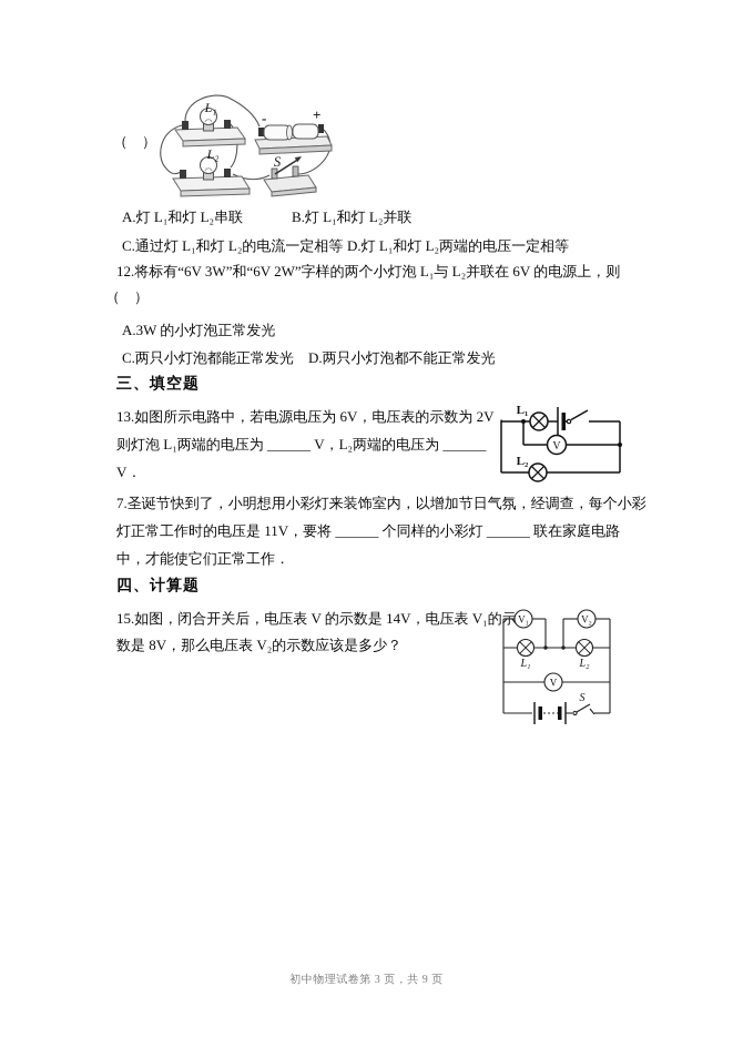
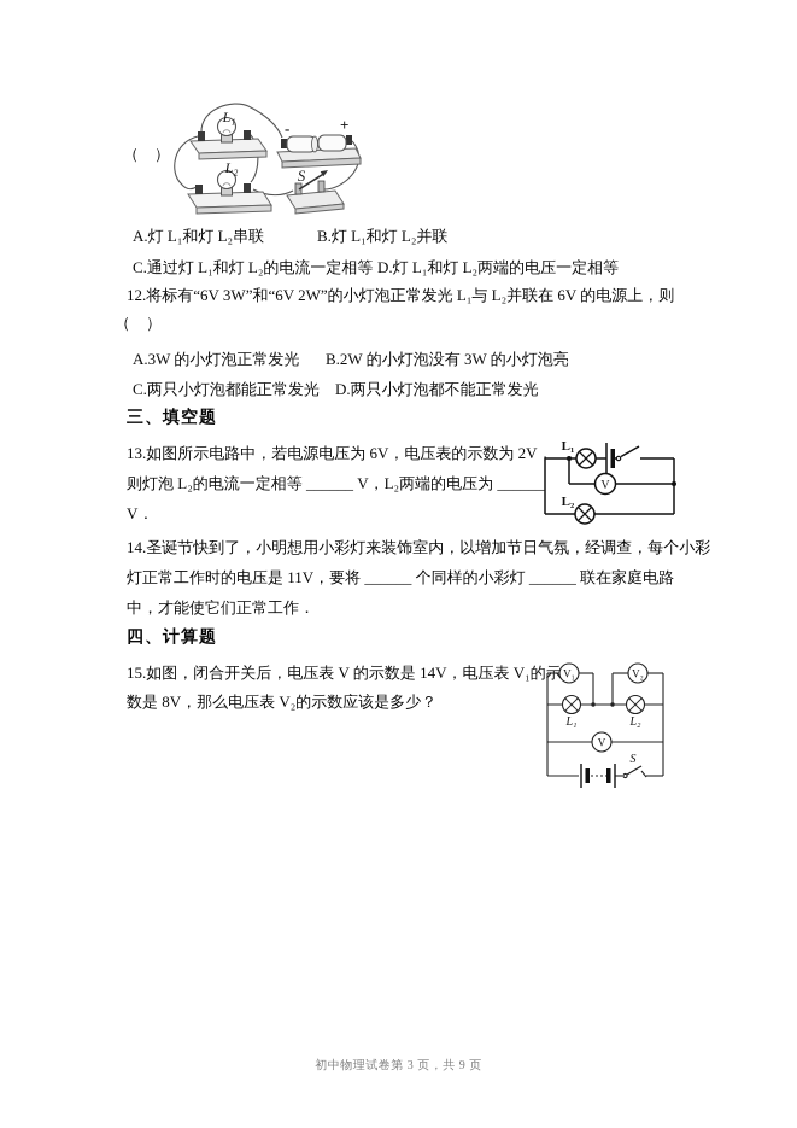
  （ ）
  L₁
  L₂
  -
  +
  S
  A.灯 L₁和灯 L₂串联
  B.灯 L₁和灯 L₂并联
  C.通过灯 L₁和灯 L₂的电流一定相等
  D.灯 L₁和灯 L₂两端的电压一定相等
- 12.将标有“6V 3W”和“6V 2W”字样的两个小灯泡 L₁与 L₂并联在 6V 的电源上，则
+ 12.将标有“6V 3W”和“6V 2W”的小灯泡正常发光 L₁与 L₂并联在 6V 的电源上，则
  （ ）
  A.3W 的小灯泡正常发光
+ B.2W 的小灯泡没有 3W 的小灯泡亮
  C.两只小灯泡都能正常发光
  D.两只小灯泡都不能正常发光
  三、填空题
  13.如图所示电路中，若电源电压为 6V，电压表的示数为 2V，
- 则灯泡 L₁两端的电压为 ______ V，L₂两端的电压为 ______
+ 则灯泡 L₂的电流一定相等 ______ V，L₂两端的电压为 ______
  V．
  V
  L₁
  L₂
- 7.圣诞节快到了，小明想用小彩灯来装饰室内，以增加节日气氛，经调查，每个小彩
+ 14.圣诞节快到了，小明想用小彩灯来装饰室内，以增加节日气氛，经调查，每个小彩
  灯正常工作时的电压是 11V，要将 ______ 个同样的小彩灯 ______ 联在家庭电路
  中，才能使它们正常工作．
  四、计算题
  15.如图，闭合开关后，电压表 V 的示数是 14V，电压表 V₁的
  数是 8V，那么电压表 V₂的示数应该是多少？
  V₁
  V₂
  L₁
  L₂
  V
  S
  初中物理试卷第 3 页，共 9 页
